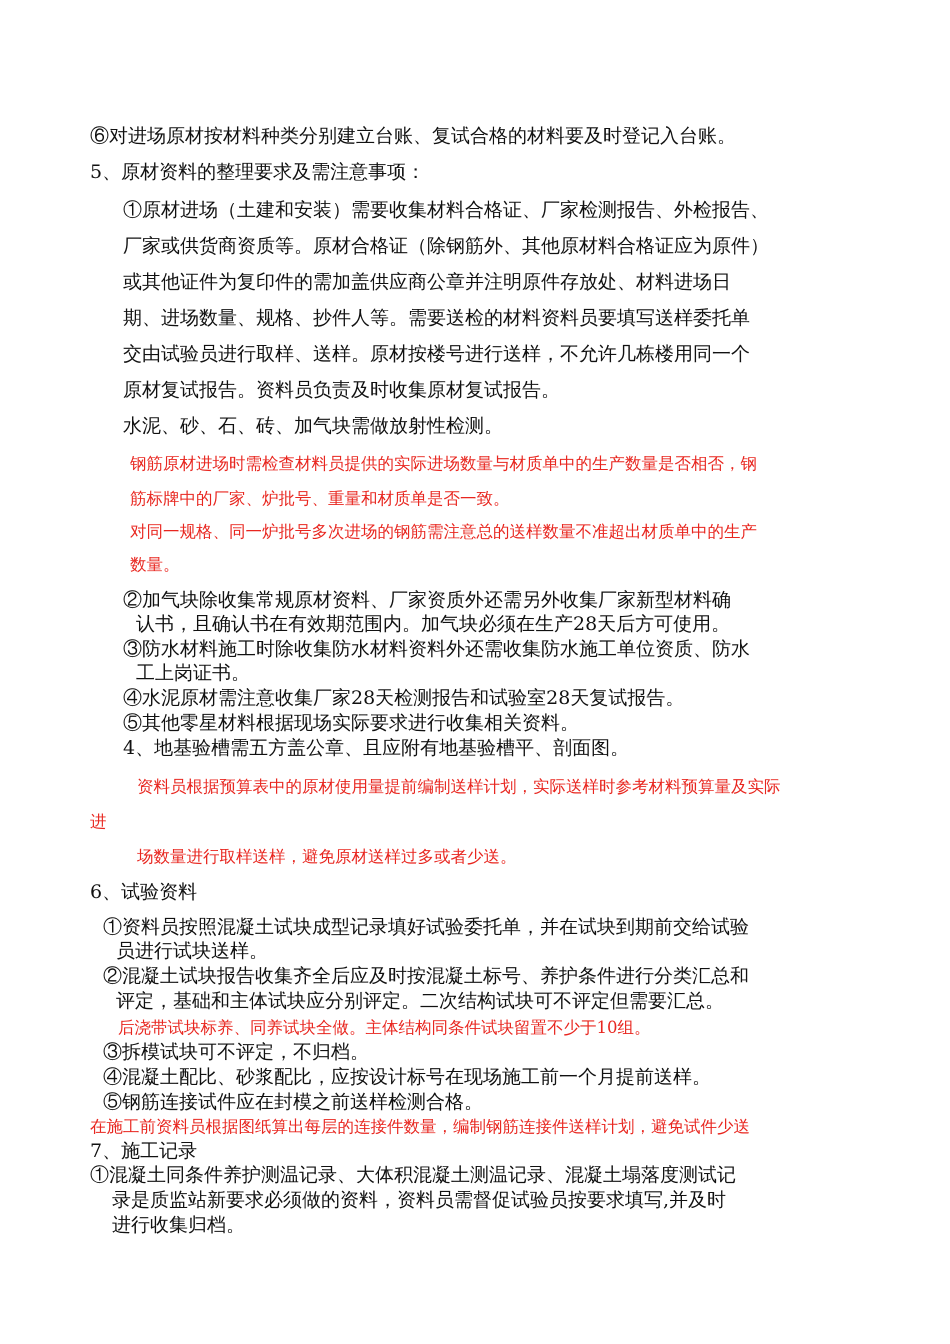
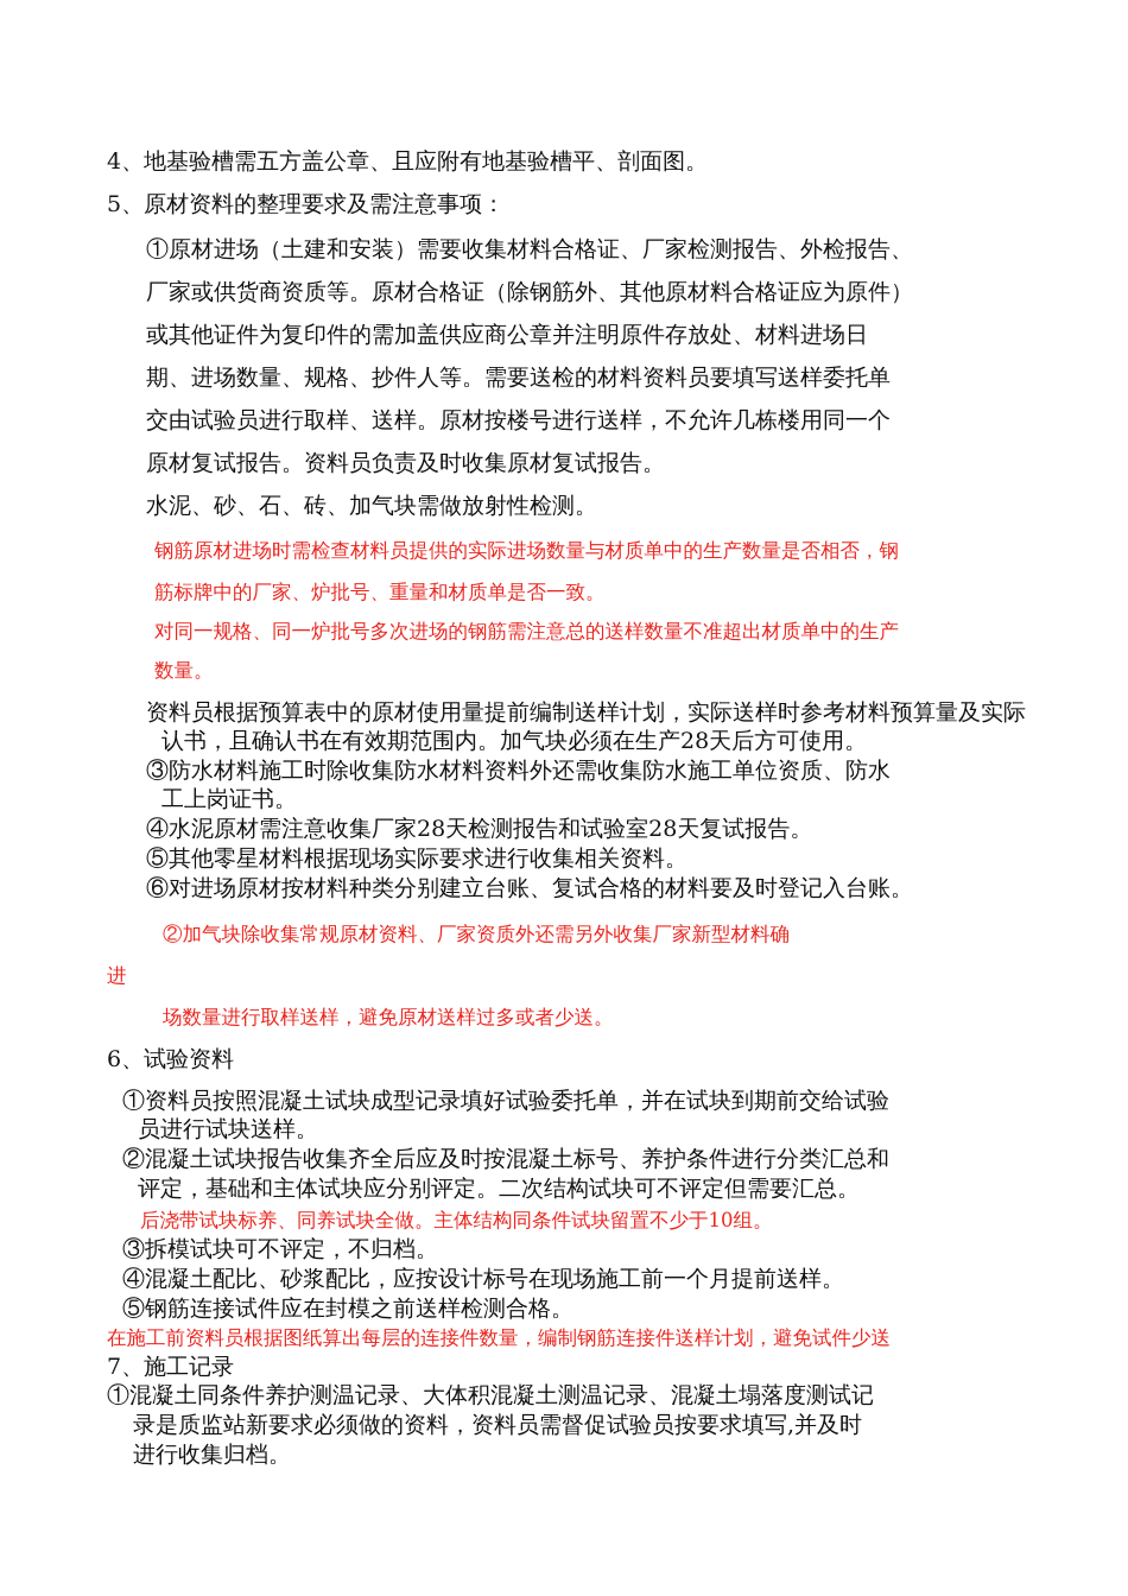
- ⑥对进场原材按材料种类分别建立台账、复试合格的材料要及时登记入台账。
+ 4、地基验槽需五方盖公章、且应附有地基验槽平、剖面图。
  5、原材资料的整理要求及需注意事项：
  ①原材进场（土建和安装）需要收集材料合格证、厂家检测报告、外检报告、
  厂家或供货商资质等。原材合格证（除钢筋外、其他原材料合格证应为原件）
  或其他证件为复印件的需加盖供应商公章并注明原件存放处、材料进场日
  期、进场数量、规格、抄件人等。需要送检的材料资料员要填写送样委托单
  交由试验员进行取样、送样。原材按楼号进行送样，不允许几栋楼用同一个
  原材复试报告。资料员负责及时收集原材复试报告。
  水泥、砂、石、砖、加气块需做放射性检测。
  钢筋原材进场时需检查材料员提供的实际进场数量与材质单中的生产数量是否相否，钢
  筋标牌中的厂家、炉批号、重量和材质单是否一致。
  对同一规格、同一炉批号多次进场的钢筋需注意总的送样数量不准超出材质单中的生产
  数量。
- ②加气块除收集常规原材资料、厂家资质外还需另外收集厂家新型材料确
+ 资料员根据预算表中的原材使用量提前编制送样计划，实际送样时参考材料预算量及实际
  认书，且确认书在有效期范围内。加气块必须在生产28天后方可使用。
  ③防水材料施工时除收集防水材料资料外还需收集防水施工单位资质、防水
  工上岗证书。
  ④水泥原材需注意收集厂家28天检测报告和试验室28天复试报告。
  ⑤其他零星材料根据现场实际要求进行收集相关资料。
- 4、地基验槽需五方盖公章、且应附有地基验槽平、剖面图。
+ ⑥对进场原材按材料种类分别建立台账、复试合格的材料要及时登记入台账。
- 资料员根据预算表中的原材使用量提前编制送样计划，实际送样时参考材料预算量及实际
+ ②加气块除收集常规原材资料、厂家资质外还需另外收集厂家新型材料确
  进
  场数量进行取样送样，避免原材送样过多或者少送。
  6、试验资料
  ①资料员按照混凝土试块成型记录填好试验委托单，并在试块到期前交给试验
  员进行试块送样。
  ②混凝土试块报告收集齐全后应及时按混凝土标号、养护条件进行分类汇总和
  评定，基础和主体试块应分别评定。二次结构试块可不评定但需要汇总。
  后浇带试块标养、同养试块全做。主体结构同条件试块留置不少于10组。
  ③拆模试块可不评定，不归档。
  ④混凝土配比、砂浆配比，应按设计标号在现场施工前一个月提前送样。
  ⑤钢筋连接试件应在封模之前送样检测合格。
  在施工前资料员根据图纸算出每层的连接件数量，编制钢筋连接件送样计划，避免试件少送
  7、施工记录
  ①混凝土同条件养护测温记录、大体积混凝土测温记录、混凝土塌落度测试记
  录是质监站新要求必须做的资料，资料员需督促试验员按要求填写,并及时
  进行收集归档。
